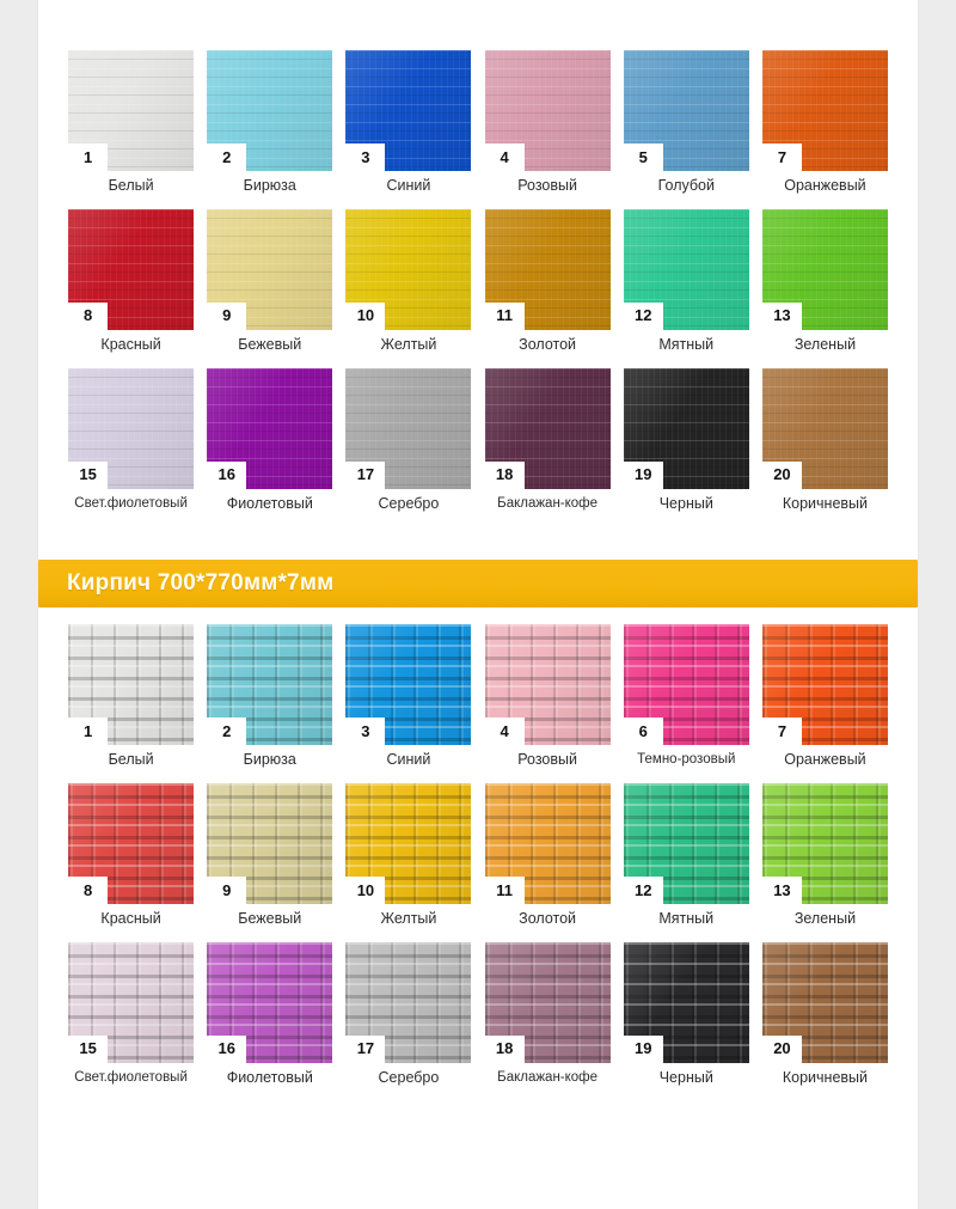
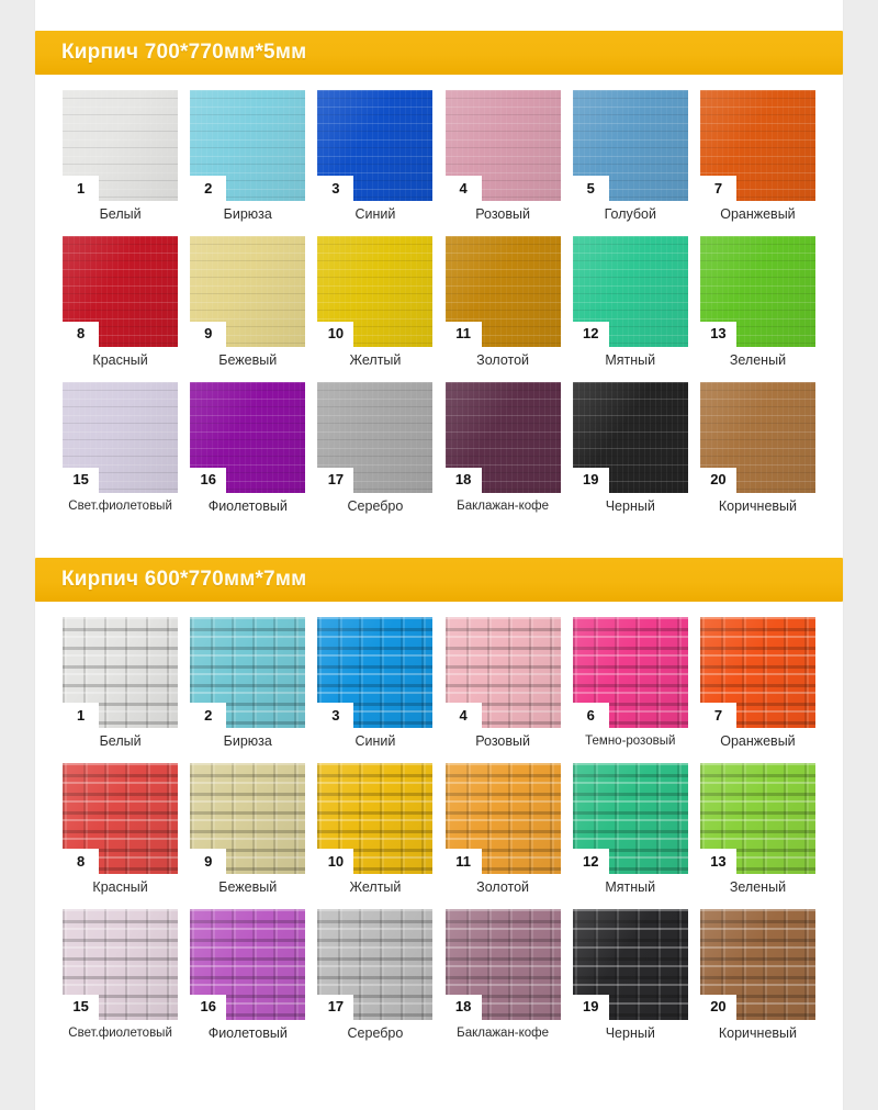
+ Кирпич 700*770мм*5мм
  1
  Белый
  2
  Бирюза
  3
  Синий
  4
  Розовый
  5
  Голубой
  7
  Оранжевый
  8
  Красный
  9
  Бежевый
  10
  Желтый
  11
  Золотой
  12
  Мятный
  13
  Зеленый
  15
  Свет.фиолетовый
  16
  Фиолетовый
  17
  Серебро
  18
  Баклажан-кофе
  19
  Черный
  20
  Коричневый
- Кирпич 700*770мм*7мм
+ Кирпич 600*770мм*7мм
  1
  Белый
  2
  Бирюза
  3
  Синий
  4
  Розовый
  6
  Темно-розовый
  7
  Оранжевый
  8
  Красный
  9
  Бежевый
  10
  Желтый
  11
  Золотой
  12
  Мятный
  13
  Зеленый
  15
  Свет.фиолетовый
  16
  Фиолетовый
  17
  Серебро
  18
  Баклажан-кофе
  19
  Черный
  20
  Коричневый
